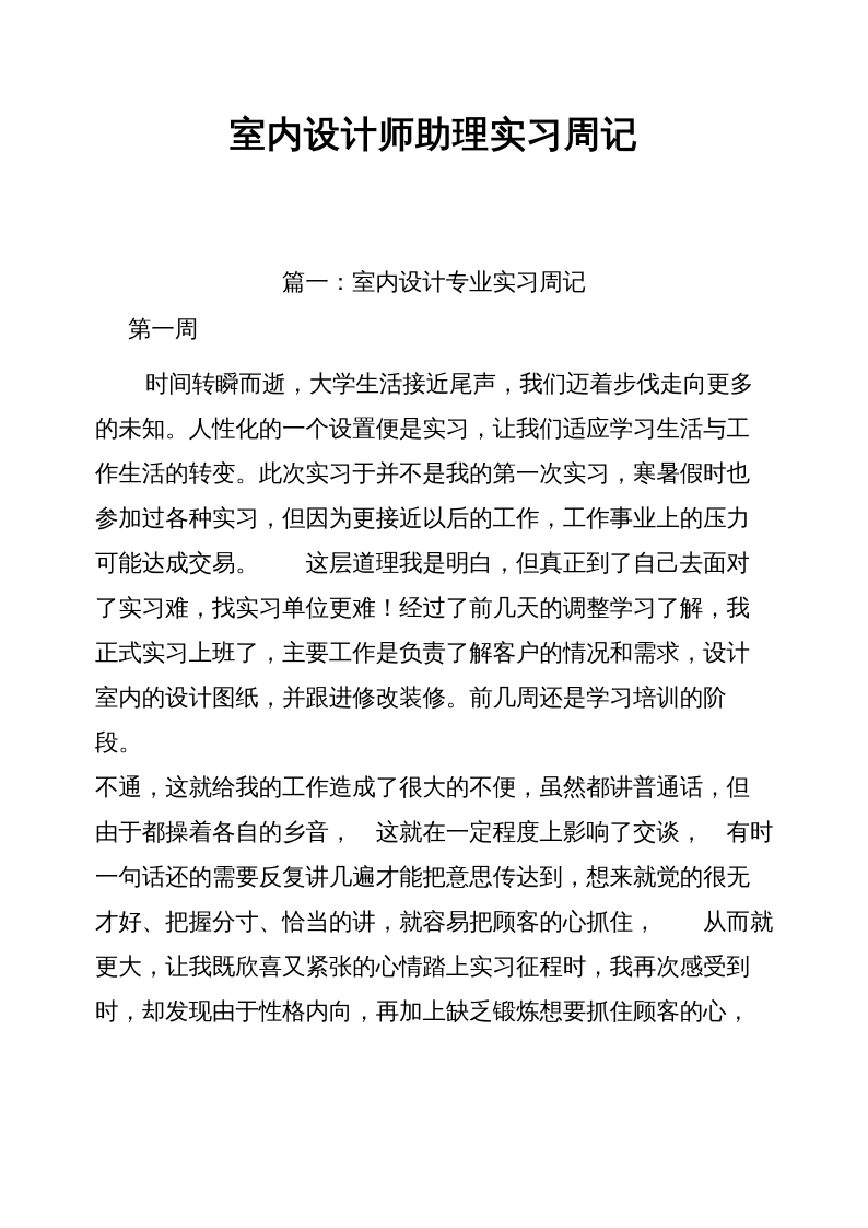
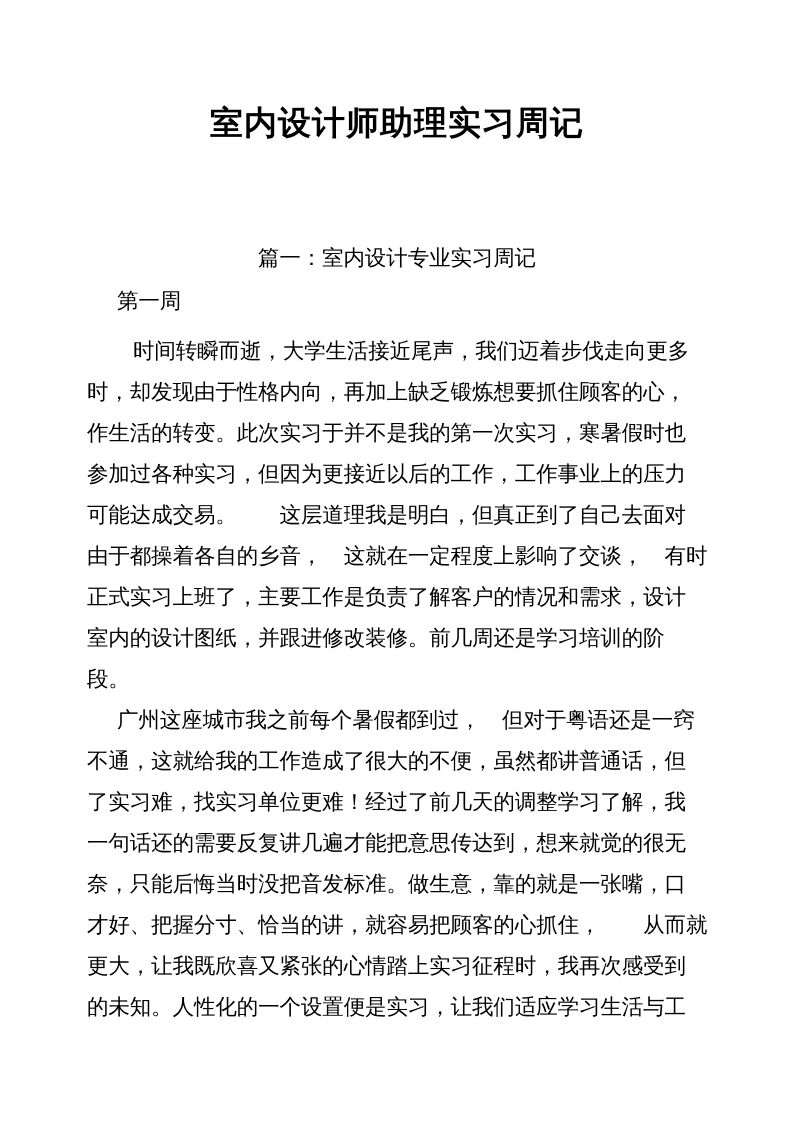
  室内设计师助理实习周记
  篇一：室内设计专业实习周记
  第一周
  时间转瞬而逝，大学生活接近尾声，我们迈着步伐走向更多
- 的未知。人性化的一个设置便是实习，让我们适应学习生活与工
+ 时，却发现由于性格内向，再加上缺乏锻炼想要抓住顾客的心，
  作生活的转变。此次实习于并不是我的第一次实习，寒暑假时也
  参加过各种实习，但因为更接近以后的工作，工作事业上的压力
  可能达成交易。 这层道理我是明白，但真正到了自己去面对
- 了实习难，找实习单位更难！经过了前几天的调整学习了解，我
+ 由于都操着各自的乡音， 这就在一定程度上影响了交谈， 有时
  正式实习上班了，主要工作是负责了解客户的情况和需求，设计
  室内的设计图纸，并跟进修改装修。前几周还是学习培训的阶
  段。
+ 广州这座城市我之前每个暑假都到过， 但对于粤语还是一窍
  不通，这就给我的工作造成了很大的不便，虽然都讲普通话，但
- 由于都操着各自的乡音， 这就在一定程度上影响了交谈， 有时
+ 了实习难，找实习单位更难！经过了前几天的调整学习了解，我
  一句话还的需要反复讲几遍才能把意思传达到，想来就觉的很无
+ 奈，只能后悔当时没把音发标准。做生意，靠的就是一张嘴，口
  才好、把握分寸、恰当的讲，就容易把顾客的心抓住， 从而就
  更大，让我既欣喜又紧张的心情踏上实习征程时，我再次感受到
- 时，却发现由于性格内向，再加上缺乏锻炼想要抓住顾客的心，
+ 的未知。人性化的一个设置便是实习，让我们适应学习生活与工
